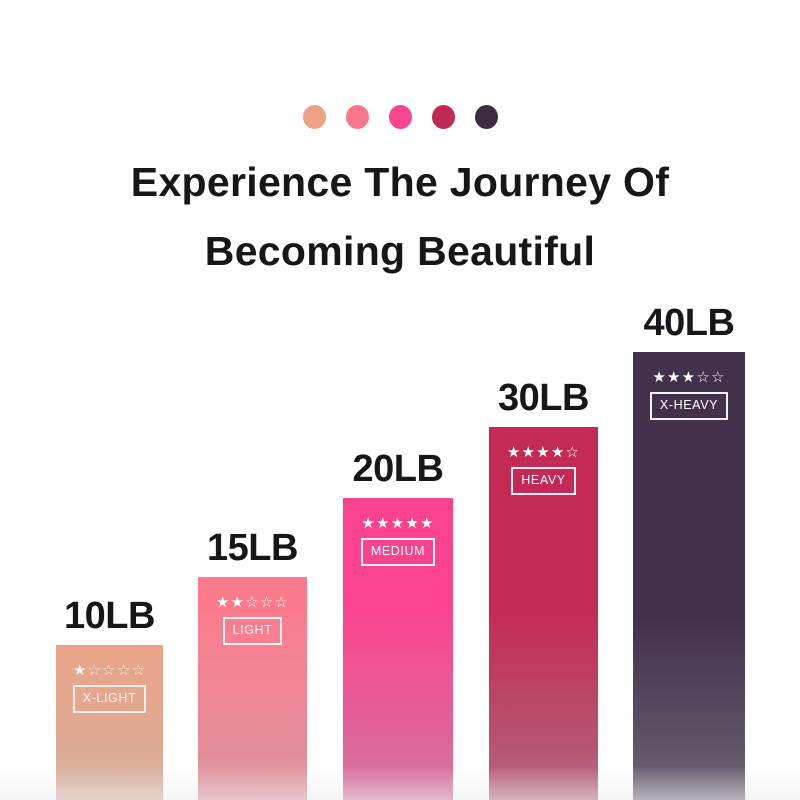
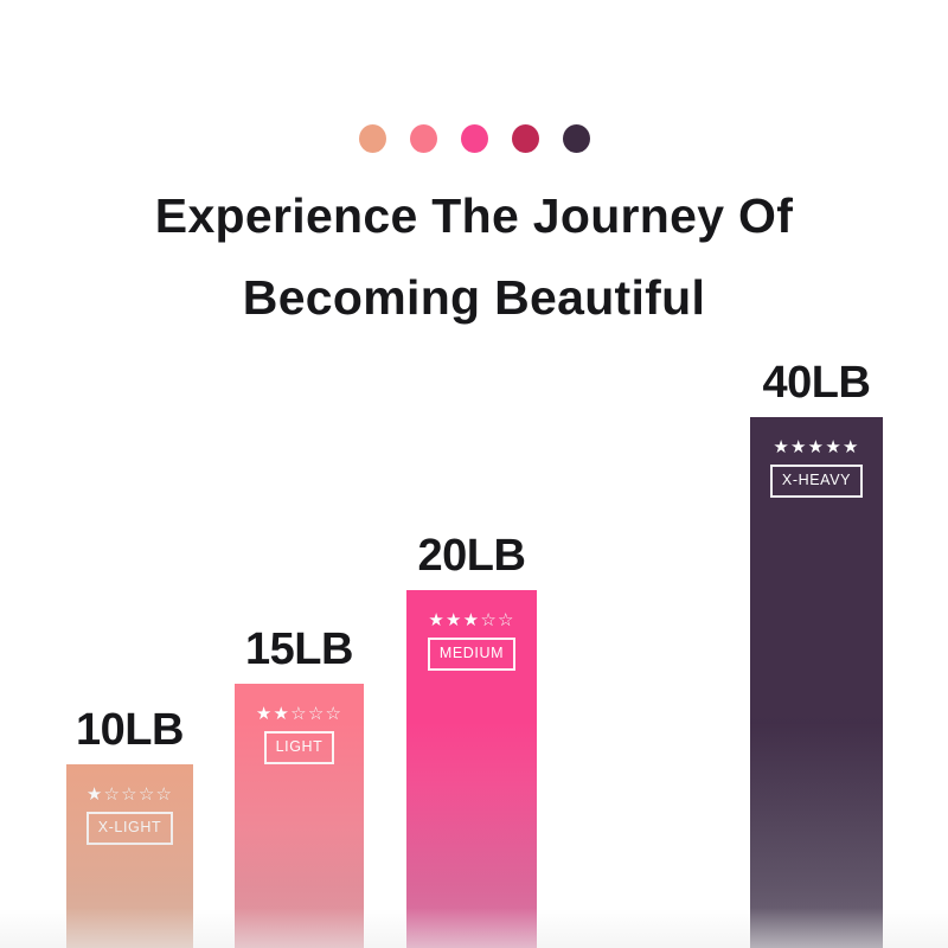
  Experience The Journey Of
  Becoming Beautiful
  10LB
  15LB
  ★★☆☆☆
  20LB
- ★★★★★
+ ★★★☆☆
  MEDIUM
- 30LB
- ★★★★☆
- HEAVY
  40LB
- ★★★☆☆
+ ★★★★★
  X-HEAVY
